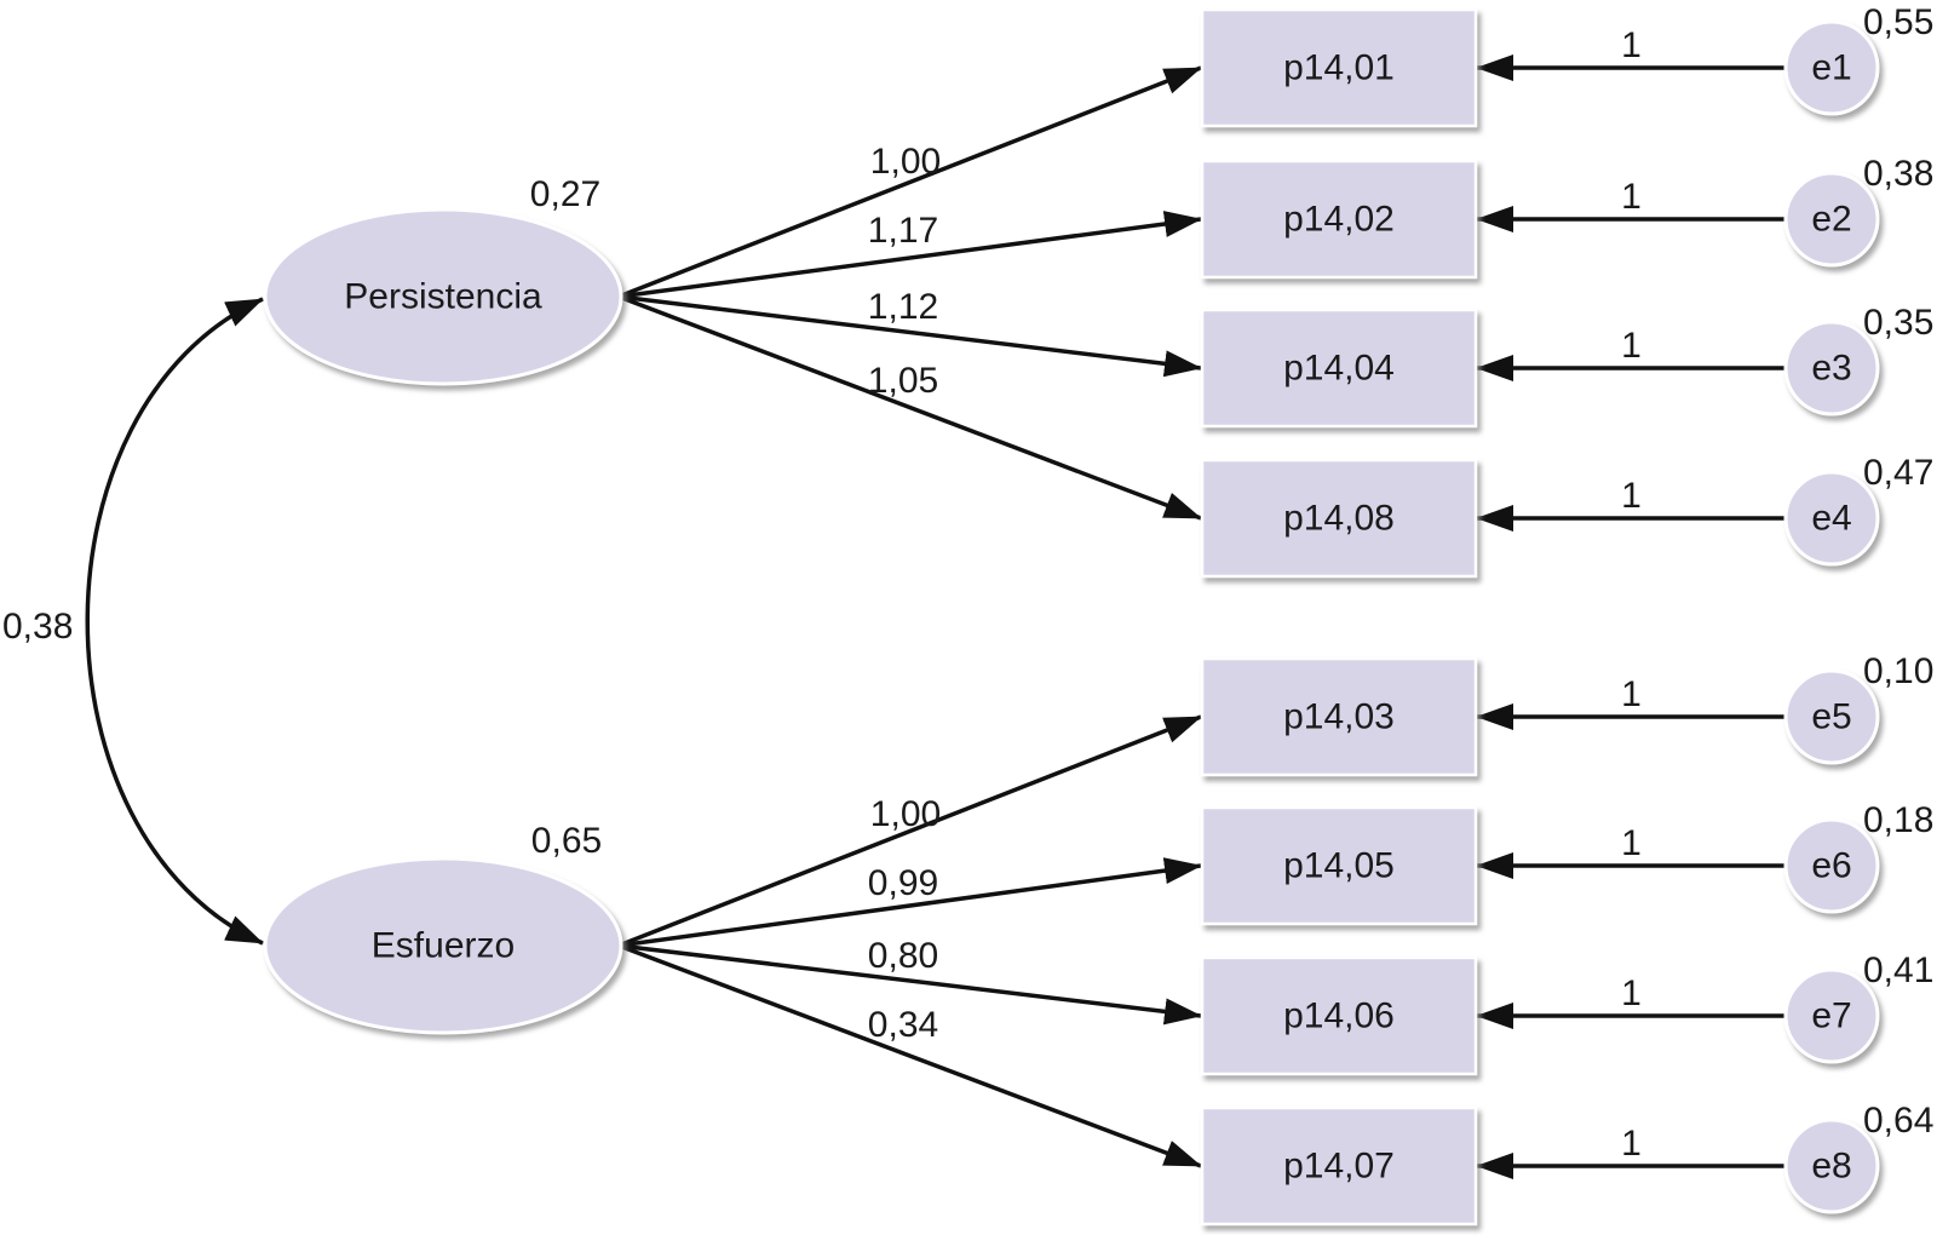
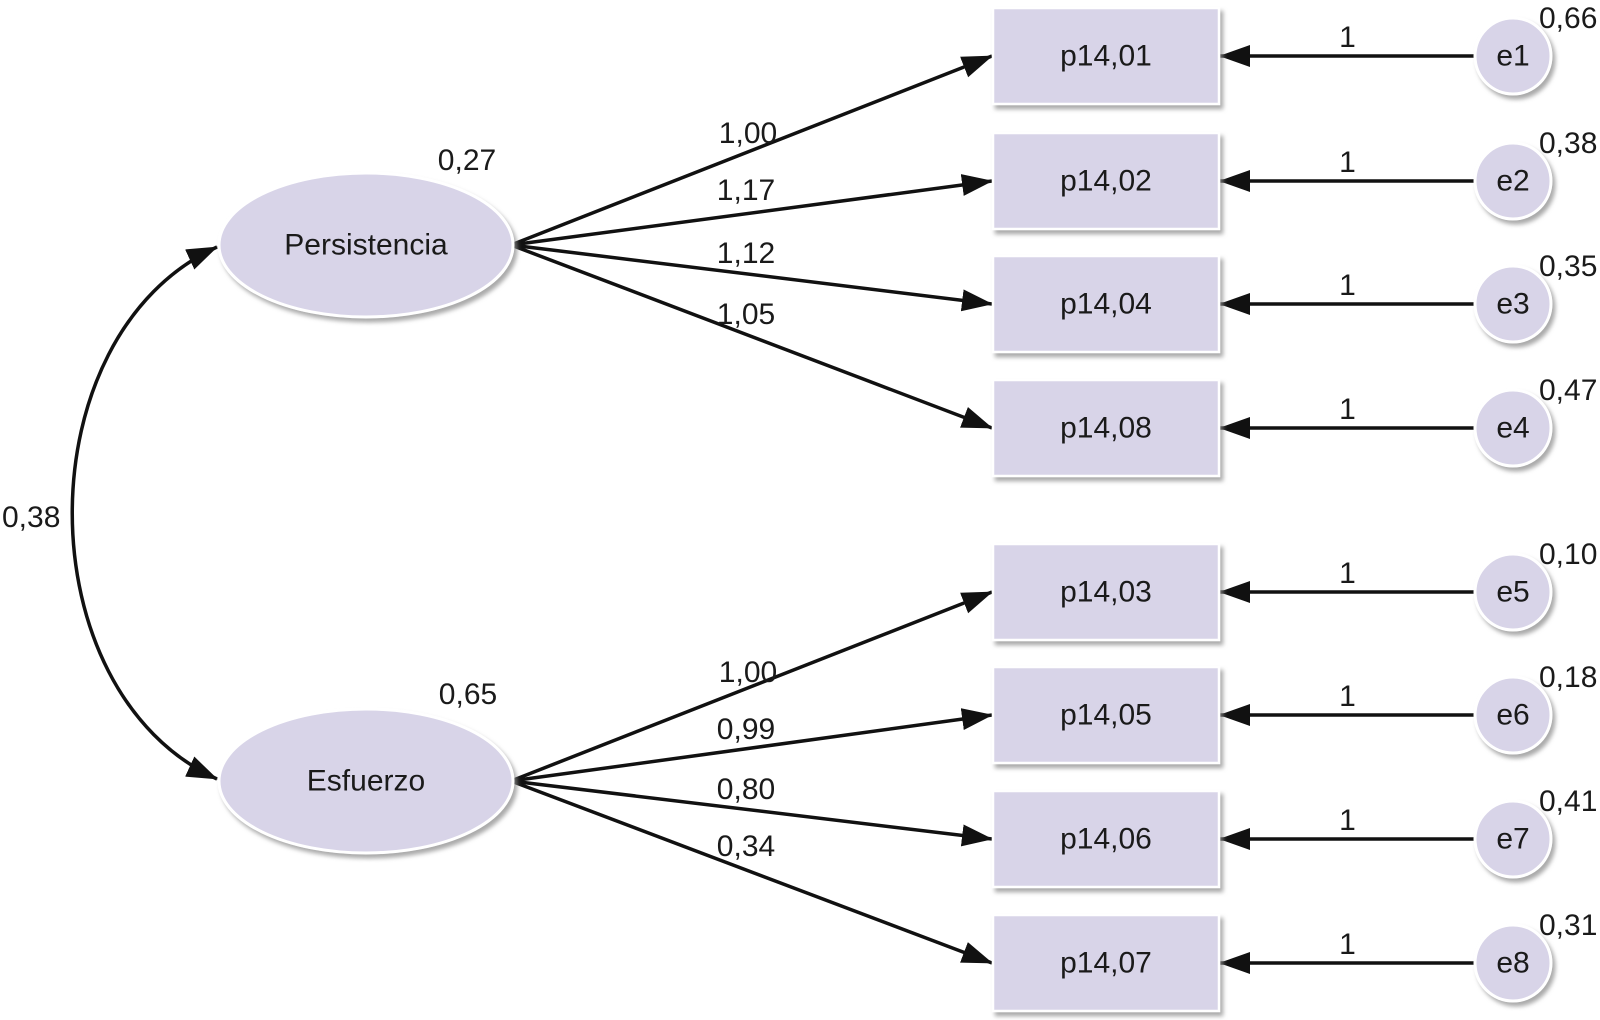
  0,38
  1,00
  1,17
  1,12
  1,05
  1,00
  0,99
  0,80
  0,34
  1
  1
  1
  1
  1
  1
  1
  1
  Persistencia
  0,27
  Esfuerzo
  0,65
  p14,01
  p14,02
  p14,04
  p14,08
  p14,03
  p14,05
  p14,06
  p14,07
  e1
- 0,55
+ 0,66
  e2
  0,38
  e3
  0,35
  e4
  0,47
  e5
  0,10
  e6
  0,18
  e7
  0,41
  e8
- 0,64
+ 0,31
